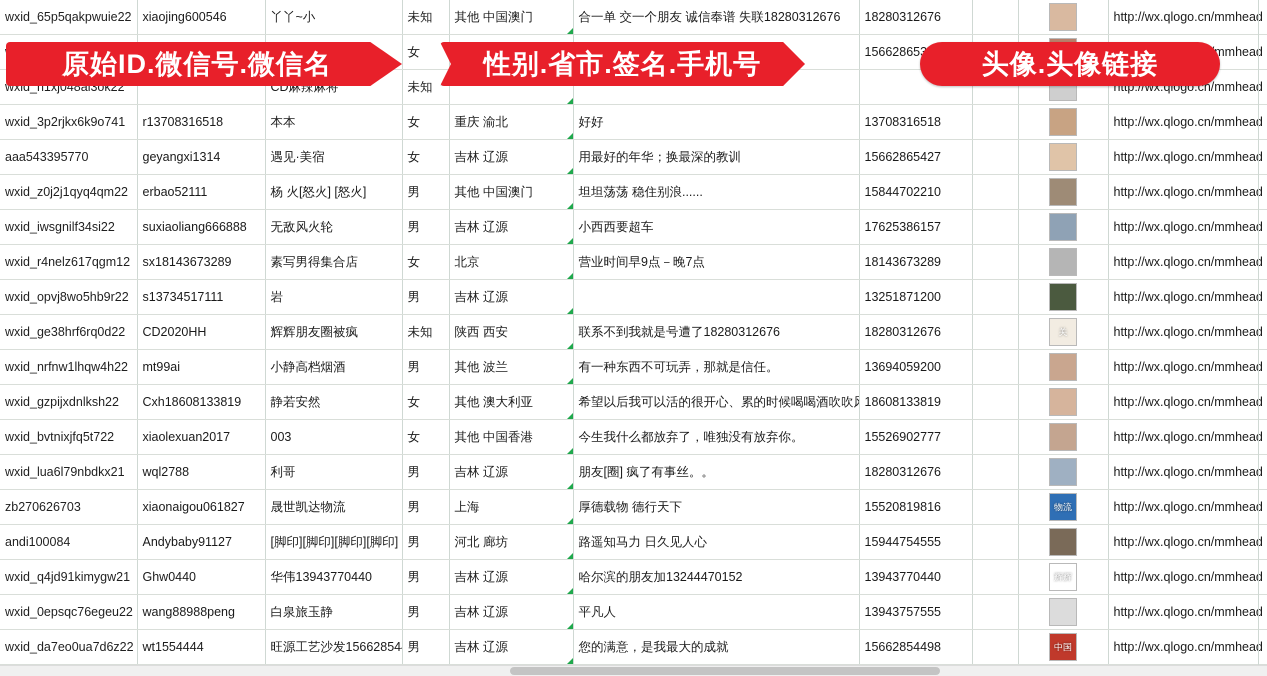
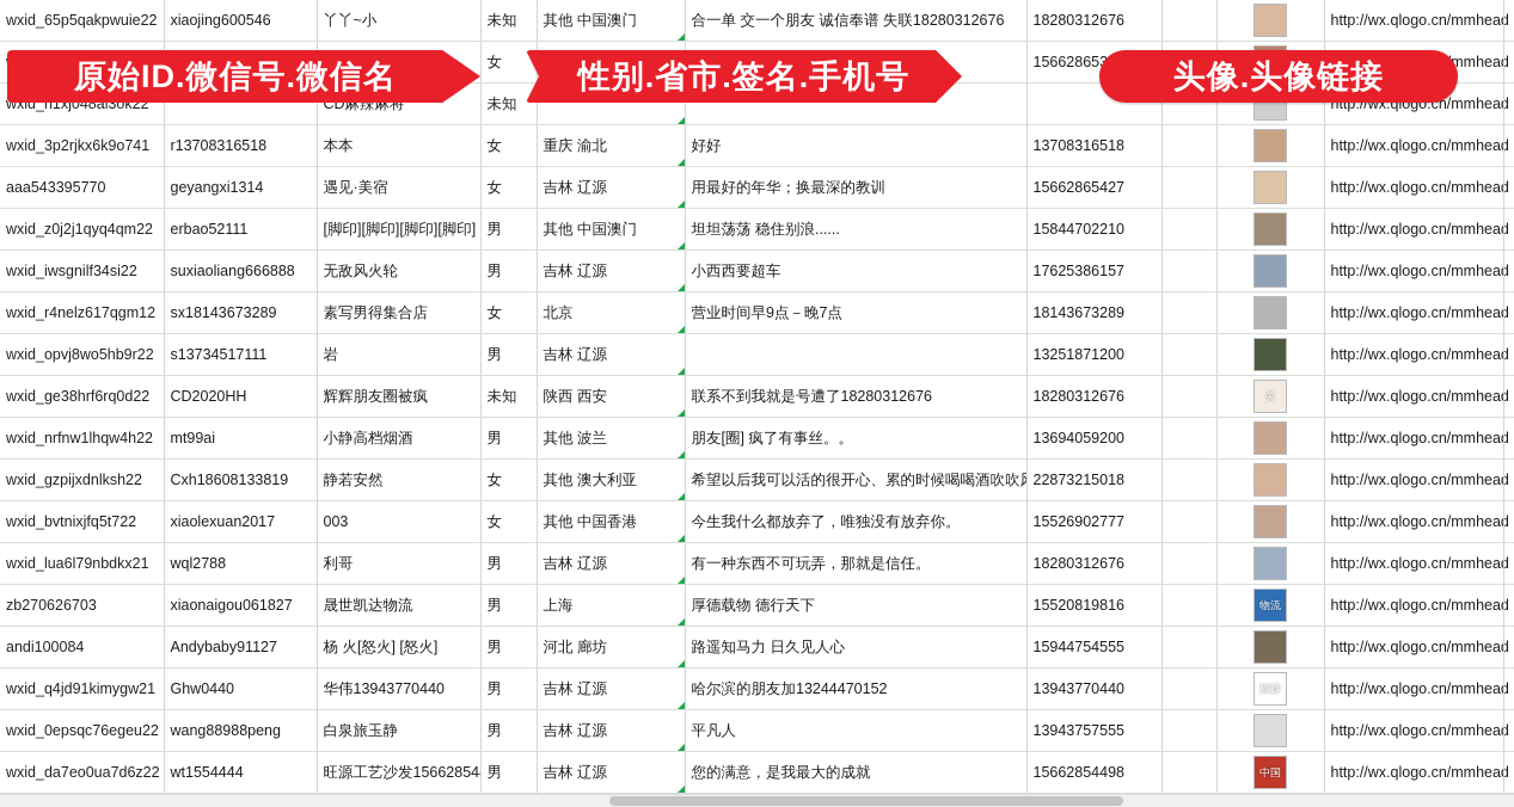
  wxid_65p5qakpwuie22	xiaojing600546	丫丫~小	未知	其他 中国澳门	合一单 交一个朋友 诚信奉谱 失联18280312676	18280312676			http://wx.qlogo.cn/mmhead
  wxid_h1xj048al3ok22		CD麻辣麻将	未知						http://wx.qlogo.cn/mmhead
  wxid_3p2rjkx6k9o741	r13708316518	本本	女	重庆 渝北	好好	13708316518			http://wx.qlogo.cn/mmhead
  aaa543395770	geyangxi1314	遇见·美宿	女	吉林 辽源	用最好的年华；换最深的教训	15662865427			http://wx.qlogo.cn/mmhead
- wxid_z0j2j1qyq4qm22	erbao52111	杨 火[怒火] [怒火]	男	其他 中国澳门	坦坦荡荡 稳住别浪......	15844702210			http://wx.qlogo.cn/mmhead
+ wxid_z0j2j1qyq4qm22	erbao52111	[脚印][脚印][脚印][脚印]	男	其他 中国澳门	坦坦荡荡 稳住别浪......	15844702210			http://wx.qlogo.cn/mmhead
  wxid_iwsgnilf34si22	suxiaoliang666888	无敌风火轮	男	吉林 辽源	小西西要超车	17625386157			http://wx.qlogo.cn/mmhead
  wxid_r4nelz617qgm12	sx18143673289	素写男得集合店	女	北京	营业时间早9点－晚7点	18143673289			http://wx.qlogo.cn/mmhead
  wxid_opvj8wo5hb9r22	s13734517111	岩	男	吉林 辽源		13251871200			http://wx.qlogo.cn/mmhead
  wxid_ge38hrf6rq0d22	CD2020HH	辉辉朋友圈被疯	未知	陕西 西安	联系不到我就是号遭了18280312676	18280312676		关	http://wx.qlogo.cn/mmhead
- wxid_nrfnw1lhqw4h22	mt99ai	小静高档烟酒	男	其他 波兰	有一种东西不可玩弄，那就是信任。	13694059200			http://wx.qlogo.cn/mmhead
+ wxid_nrfnw1lhqw4h22	mt99ai	小静高档烟酒	男	其他 波兰	朋友[圈] 疯了有事丝。。	13694059200			http://wx.qlogo.cn/mmhead
- wxid_gzpijxdnlksh22	Cxh18608133819	静若安然	女	其他 澳大利亚	希望以后我可以活的很开心、累的时候喝喝酒吹吹	18608133819			http://wx.qlogo.cn/mmhead
+ wxid_gzpijxdnlksh22	Cxh18608133819	静若安然	女	其他 澳大利亚	希望以后我可以活的很开心、累的时候喝喝酒吹吹	22873215018			http://wx.qlogo.cn/mmhead
  wxid_bvtnixjfq5t722	xiaolexuan2017	003	女	其他 中国香港	今生我什么都放弃了，唯独没有放弃你。	15526902777			http://wx.qlogo.cn/mmhead
- wxid_lua6l79nbdkx21	wql2788	利哥	男	吉林 辽源	朋友[圈] 疯了有事丝。。	18280312676			http://wx.qlogo.cn/mmhead
+ wxid_lua6l79nbdkx21	wql2788	利哥	男	吉林 辽源	有一种东西不可玩弄，那就是信任。	18280312676			http://wx.qlogo.cn/mmhead
  zb270626703	xiaonaigou061827	晟世凯达物流	男	上海	厚德载物 德行天下	15520819816		物流	http://wx.qlogo.cn/mmhead
- andi100084	Andybaby91127	[脚印][脚印][脚印][脚印]	男	河北 廊坊	路遥知马力 日久见人心	15944754555			http://wx.qlogo.cn/mmhead
+ andi100084	Andybaby91127	杨 火[怒火] [怒火]	男	河北 廊坊	路遥知马力 日久见人心	15944754555			http://wx.qlogo.cn/mmhead
  wxid_q4jd91kimygw21	Ghw0440	华伟13943770440	男	吉林 辽源	哈尔滨的朋友加13244470152	13943770440		辉辉	http://wx.qlogo.cn/mmhead
  wxid_0epsqc76egeu22	wang88988peng	白泉旅玉静	男	吉林 辽源	平凡人	13943757555			http://wx.qlogo.cn/mmhead
  wxid_da7eo0ua7d6z22	wt1554444	旺源工艺沙发15662854	男	吉林 辽源	您的满意，是我最大的成就	15662854498		中国	http://wx.qlogo.cn/mmhead
  原始ID.微信号.微信名
  性别.省市.签名.手机号
  头像.头像链接
